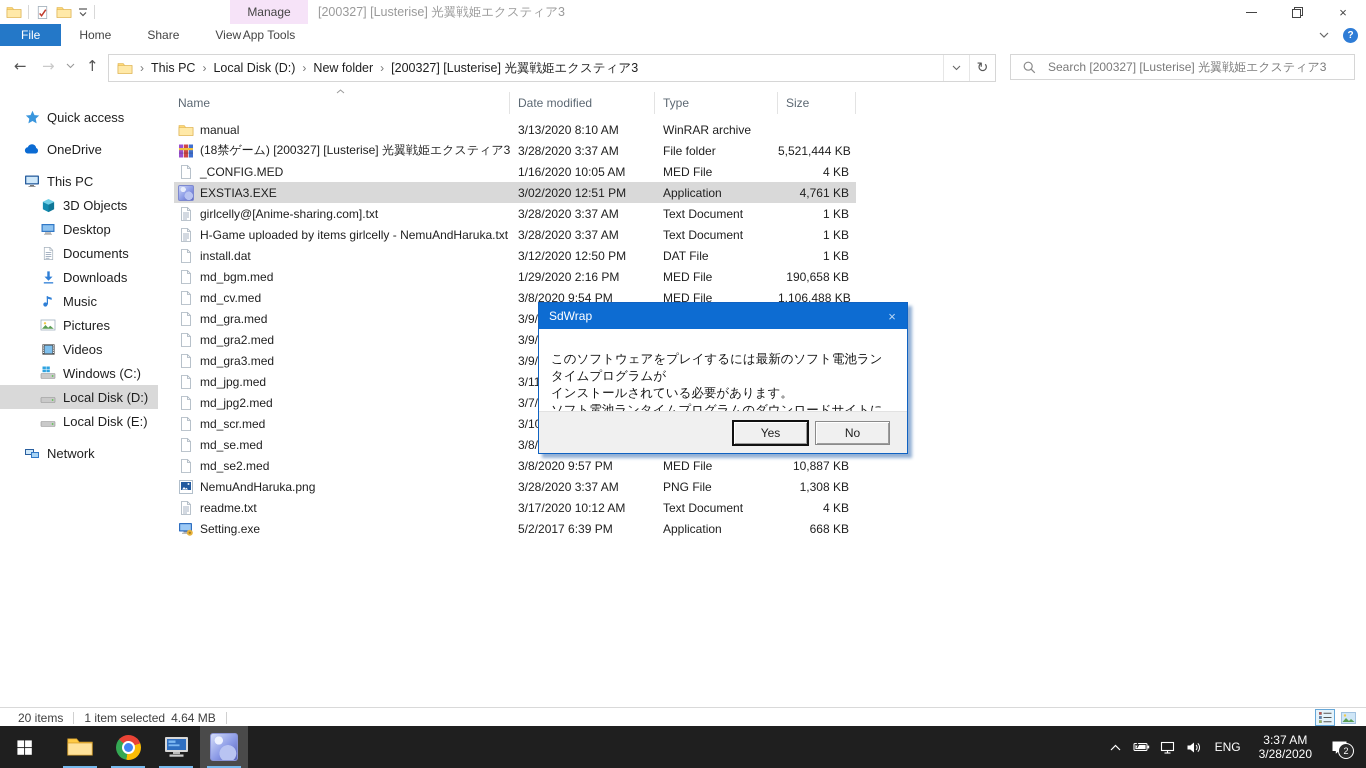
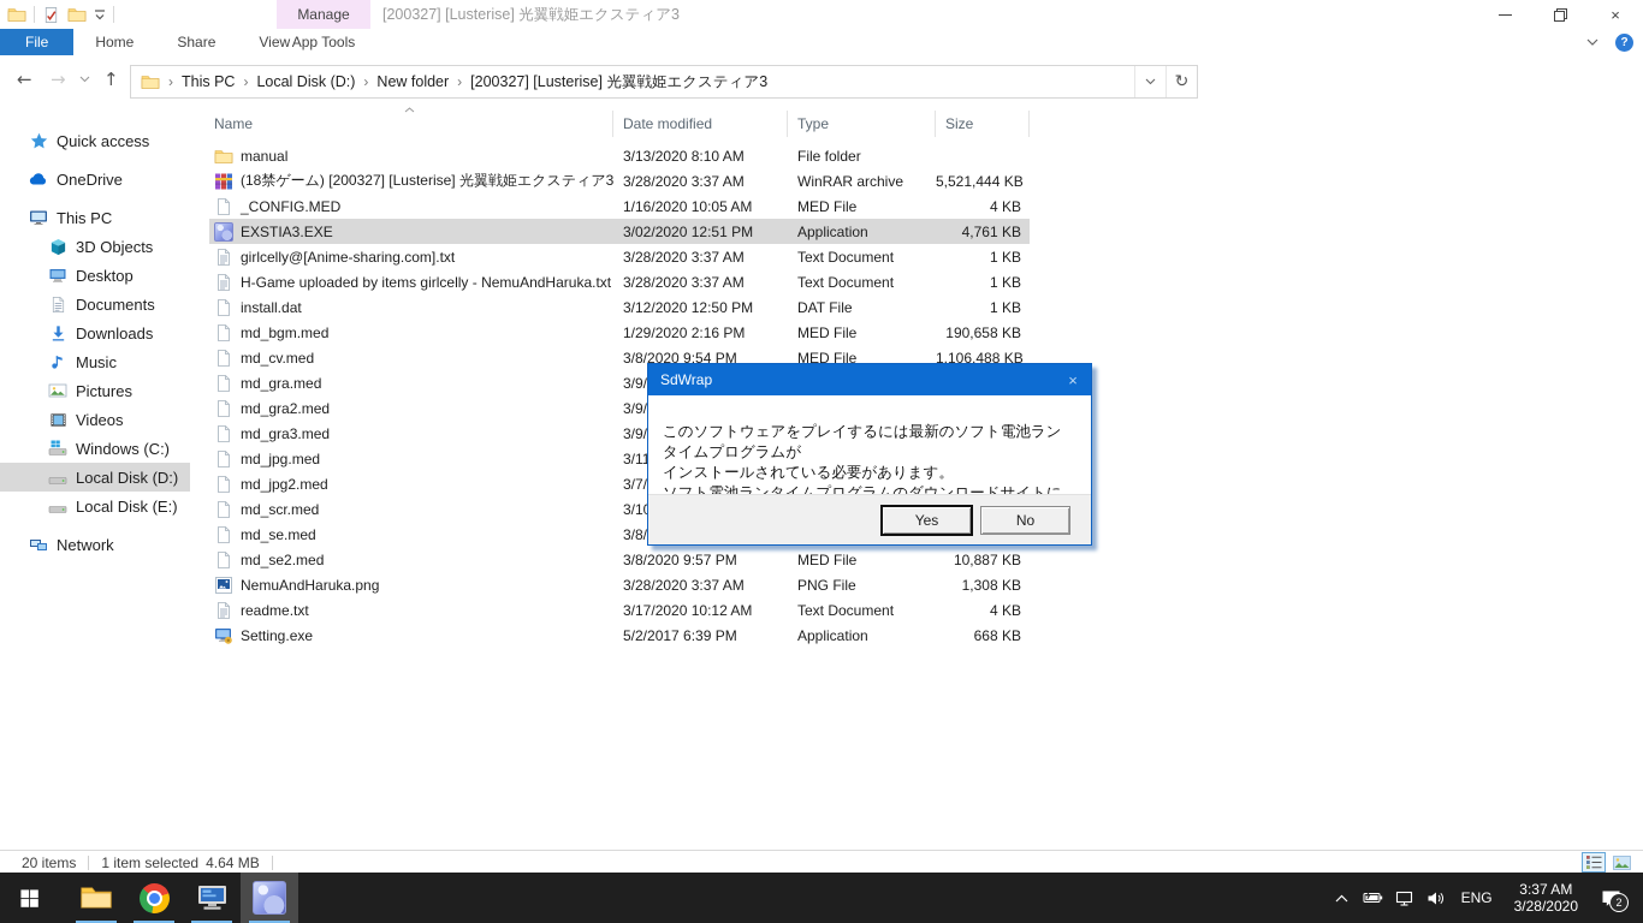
  Manage
  [200327] [Lusterise] 光翼戦姫エクスティア3
  ×
  File
  Home
  Share
  View
  App Tools
  ?
  ←
  →
  ↑
  ›
  This PC
  ›
  Local Disk (D:)
  ›
  New folder
  ›
  [200327] [Lusterise] 光翼戦姫エクスティア3
  ↻
- Search [200327] [Lusterise] 光翼戦姫エクスティア3
  Quick access
  OneDrive
  This PC
  3D Objects
  Desktop
  Documents
  Downloads
  Music
  Pictures
  Videos
  Windows (C:)
  Local Disk (D:)
  Local Disk (E:)
  Network
  Name
  Date modified
  Type
  Size
  manual
  3/13/2020 8:10 AM
- WinRAR archive
+ File folder
  (18禁ゲーム) [200327] [Lusterise] 光翼戦姫エクスティア3
  3/28/2020 3:37 AM
- File folder
+ WinRAR archive
  5,521,444 KB
  _CONFIG.MED
  1/16/2020 10:05 AM
  MED File
  4 KB
  EXSTIA3.EXE
  3/02/2020 12:51 PM
  Application
  4,761 KB
  girlcelly@[Anime-sharing.com].txt
  3/28/2020 3:37 AM
  Text Document
  1 KB
  H-Game uploaded by items girlcelly - NemuAndHaruka.txt
  3/28/2020 3:37 AM
  Text Document
  1 KB
  install.dat
  3/12/2020 12:50 PM
  DAT File
  1 KB
  md_bgm.med
  1/29/2020 2:16 PM
  MED File
  190,658 KB
  md_cv.med
  3/8/2020 9:54 PM
  MED File
  1,106,488 KB
  md_gra.med
  3/9/
  md_gra2.med
  3/9/
  md_gra3.med
  3/9/
  md_jpg.med
  3/1
  md_jpg2.med
  3/7/
  md_scr.med
  3/1
  md_se.med
  3/8/
  md_se2.med
  3/8/2020 9:57 PM
  MED File
  10,887 KB
  NemuAndHaruka.png
  3/28/2020 3:37 AM
  PNG File
  1,308 KB
  readme.txt
  3/17/2020 10:12 AM
  Text Document
  4 KB
  Setting.exe
  5/2/2017 6:39 PM
  Application
  668 KB
  SdWrap
  ×
  このソフトウェアをプレイするには最新のソフト電池ランタイムプログラムが
  インストールされている必要があります。
  ソフト電池ランタイムプログラムのダウンロードサイトに
  Yes
  No
  20 items
  1 item selected
  4.64 MB
  ENG
  3:37 AM
  3/28/2020
  2
